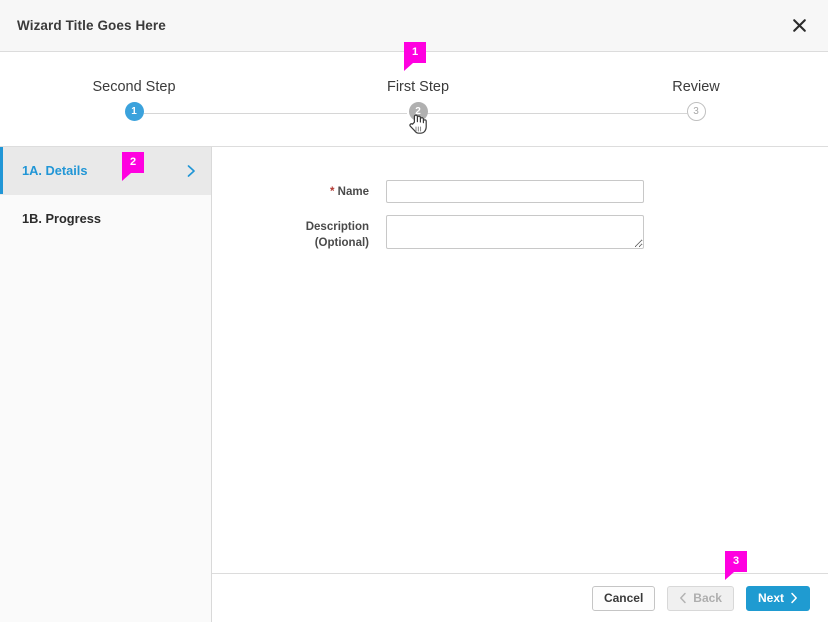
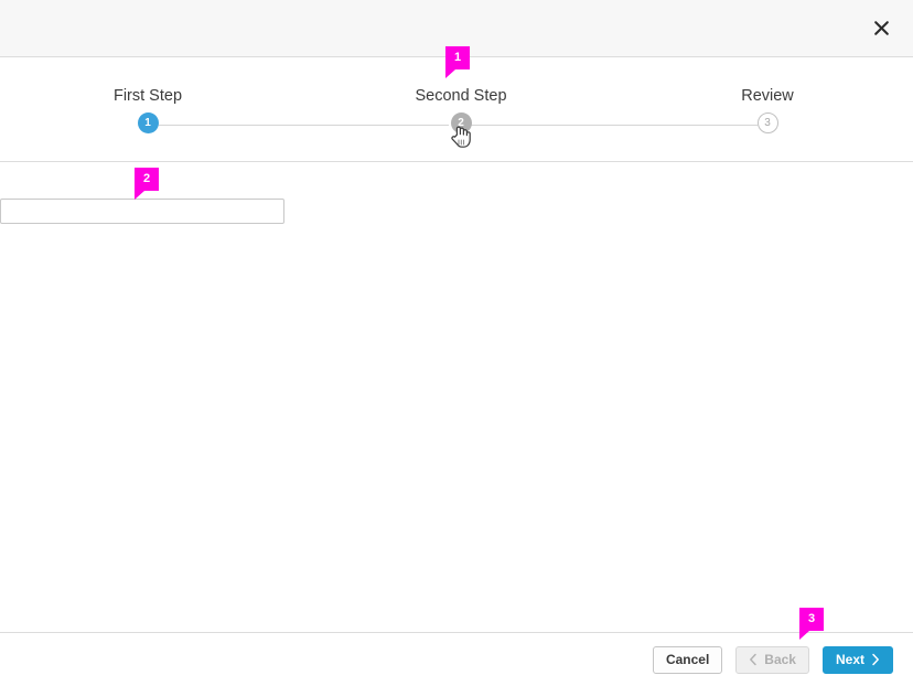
- Wizard Title Goes Here
- Second Step
+ First Step
  1
- First Step
+ Second Step
  2
  Review
  3
- 1A. Details
- 1B. Progress
- * Name
- Description
- (Optional)
  Cancel
  Back
  Next
  1
  2
  3
